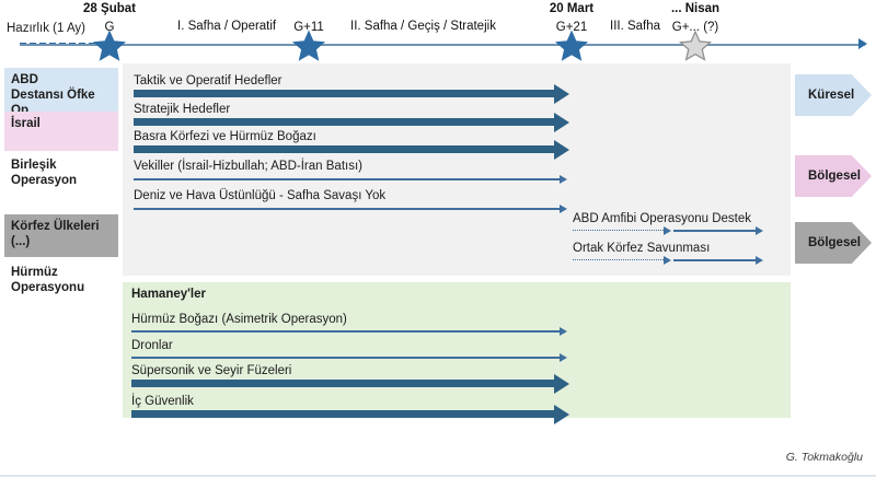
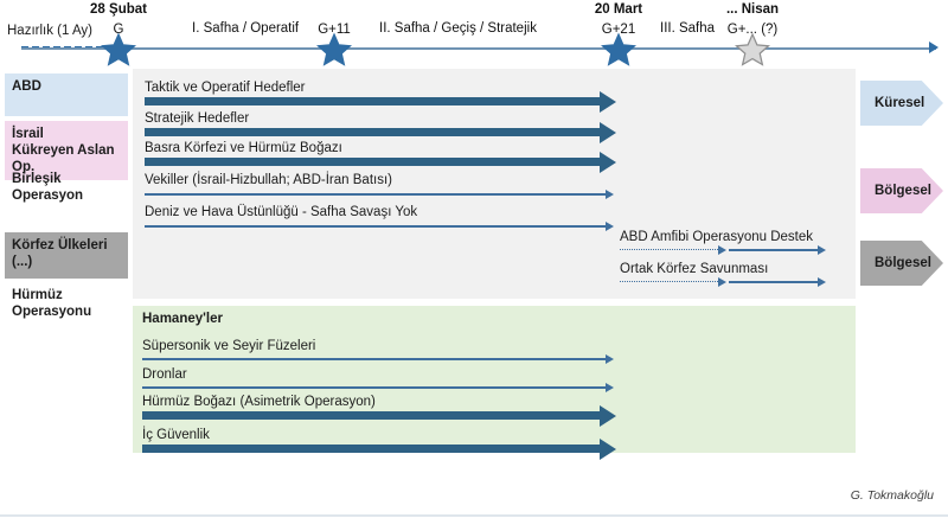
  Hazırlık (1 Ay)
  I. Safha / Operatif
  II. Safha / Geçiş / Stratejik
  III. Safha
  28 Şubat
  G
  G+11
  20 Mart
  G+21
  ... Nisan
  G+... (?)
  ABD
- Destansı Öfke Op.
  İsrail
+ Kükreyen Aslan Op.
  Birleşik Operasyon
  Körfez Ülkeleri
  (...)
  Hürmüz Operasyonu
  Taktik ve Operatif Hedefler
  Stratejik Hedefler
  Basra Körfezi ve Hürmüz Boğazı
  Vekiller (İsrail-Hizbullah; ABD-İran Batısı)
  Deniz ve Hava Üstünlüğü - Safha Savaşı Yok
  ABD Amfibi Operasyonu Destek
  Ortak Körfez Savunması
  Hamaney'ler
- Hürmüz Boğazı (Asimetrik Operasyon)
+ Süpersonik ve Seyir Füzeleri
  Dronlar
- Süpersonik ve Seyir Füzeleri
+ Hürmüz Boğazı (Asimetrik Operasyon)
  İç Güvenlik
  Küresel
  Bölgesel
  Bölgesel
  G. Tokmakoğlu
